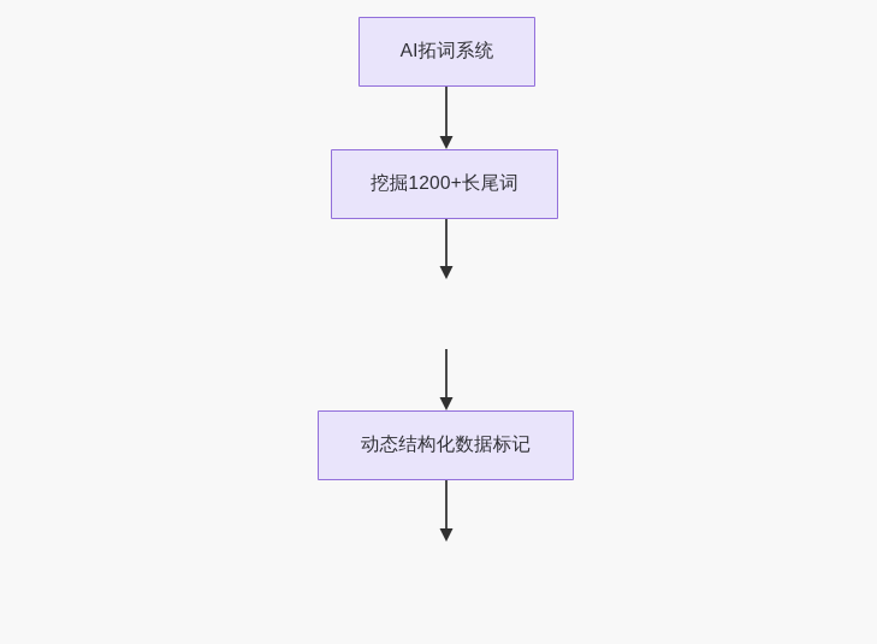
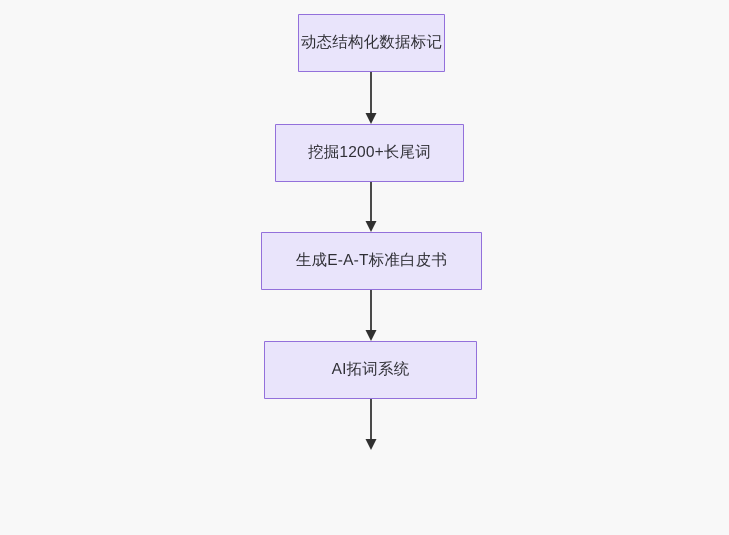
- AI拓词系统
+ 动态结构化数据标记
  挖掘1200+长尾词
+ 生成E-A-T标准白皮书
- 动态结构化数据标记
+ AI拓词系统
